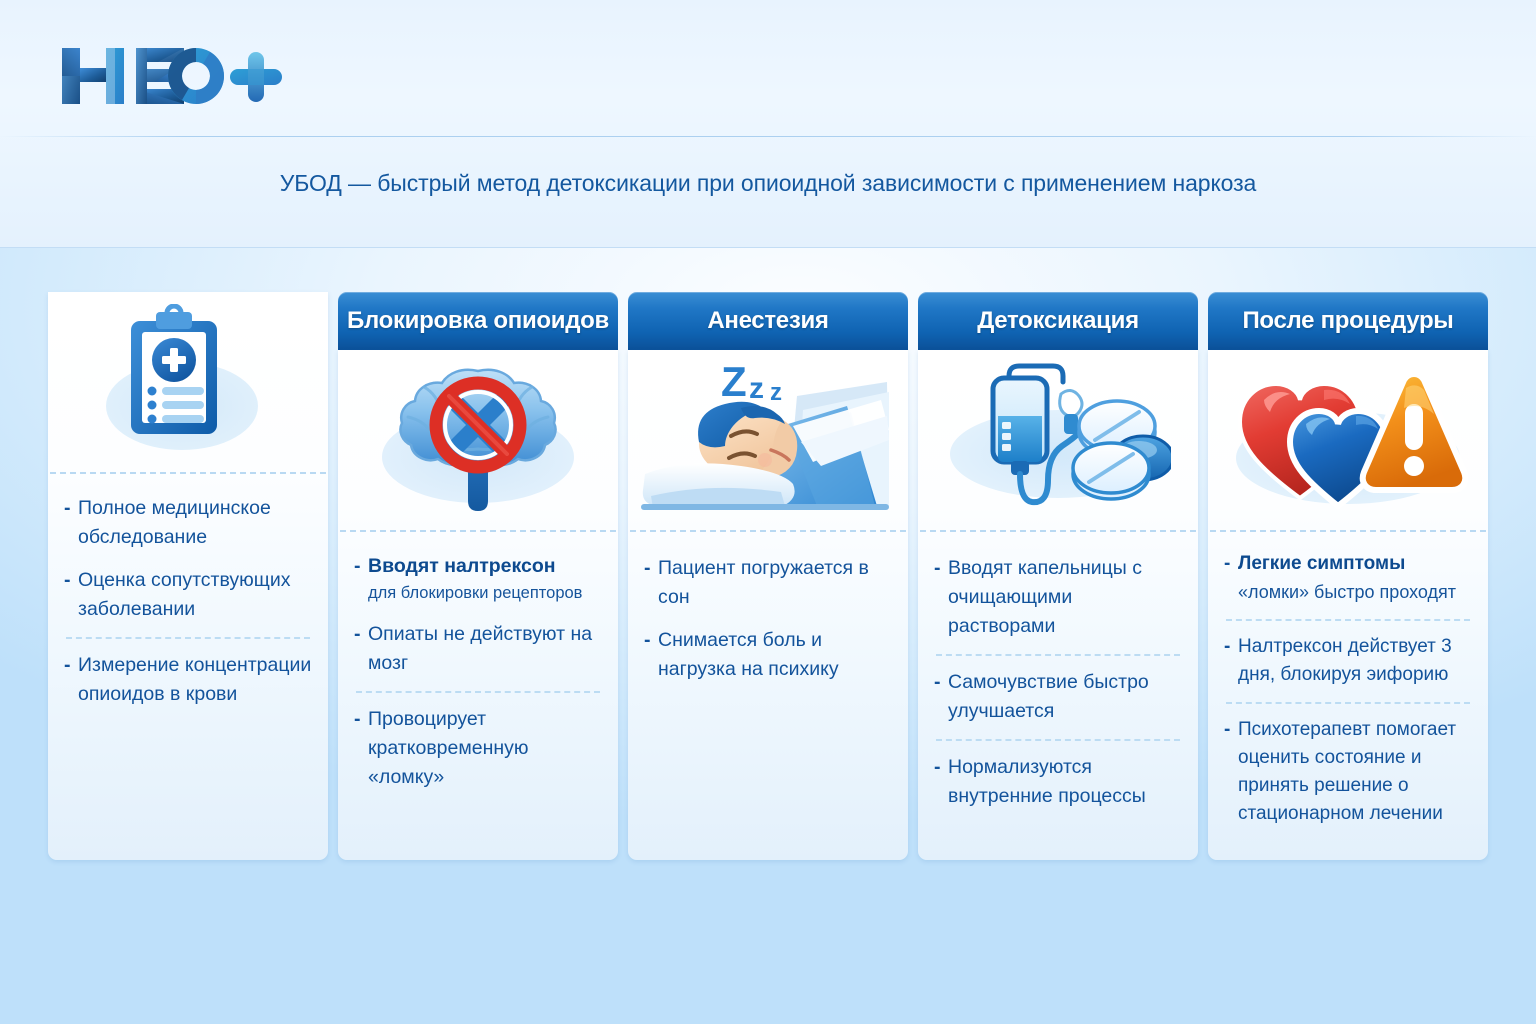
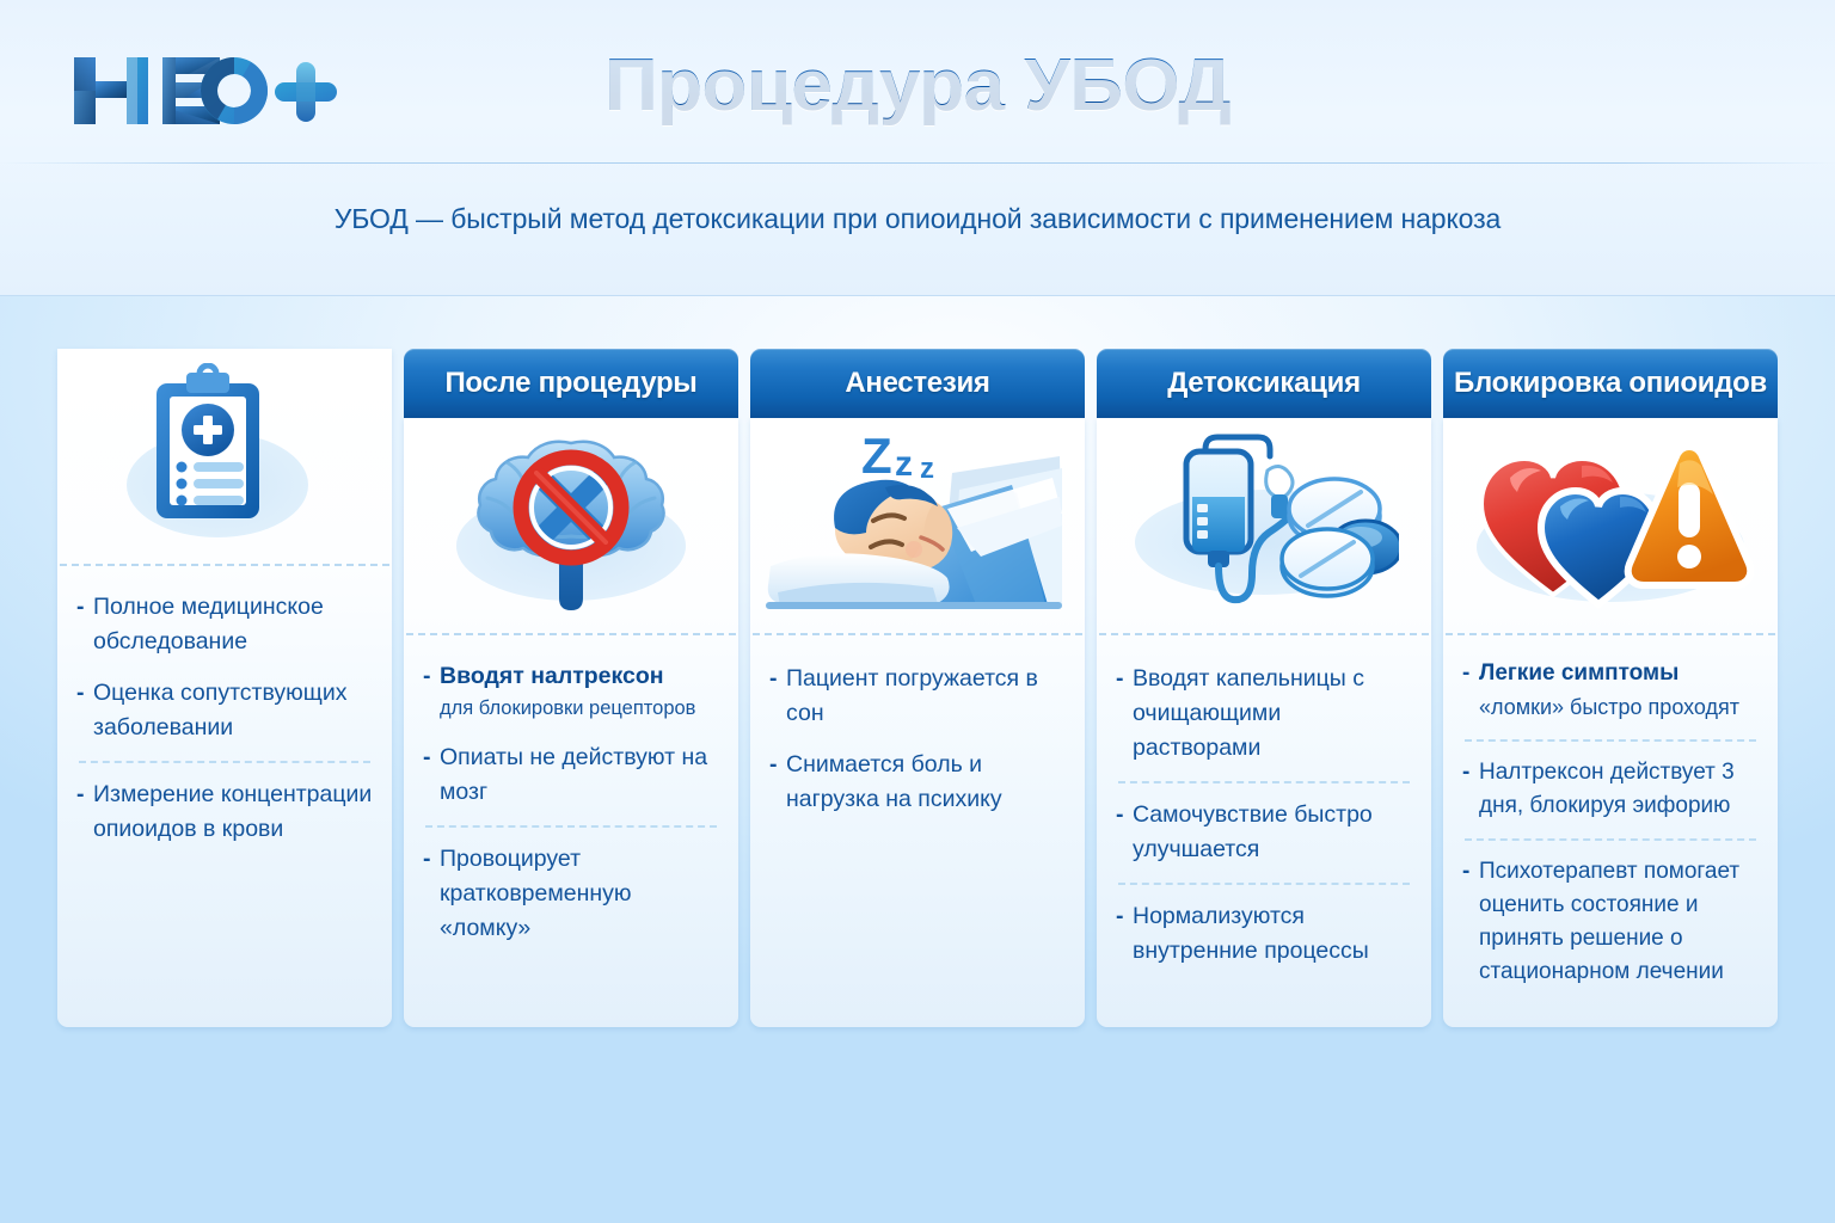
+ Процедура УБОД
  УБОД — быстрый метод детоксикации при опиоидной зависимости с применением наркоза
  -
  Полное медицинское обследование
  -
  Оценка сопутствующих заболевании
  -
  Измерение концентрации опиоидов в крови
- Блокировка опиоидов
+ После процедуры
  -
  Вводят налтрексон
  для блокировки рецепторов
  -
  Опиаты не действуют на мозг
  -
  Провоцирует кратковременную «ломку»
  Анестезия
  Z
  z
  z
  -
  Пациент погружается в сон
  -
  Снимается боль и нагрузка на психику
  Детоксикация
  -
  Вводят капельницы с очищающими растворами
  -
  Самочувствие быстро улучшается
  -
  Нормализуются внутренние процессы
- После процедуры
+ Блокировка опиоидов
  -
  Легкие симптомы
  «ломки» быстро проходят
  -
  Налтрексон действует 3 дня, блокируя эифорию
  -
  Психотерапевт помогает оценить состояние и принять решение о стационарном лечении
